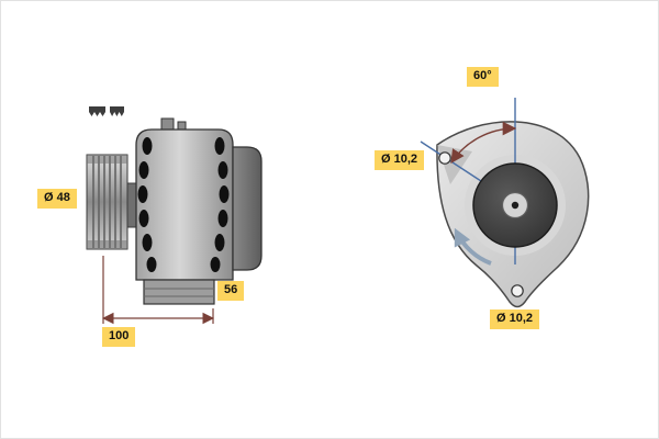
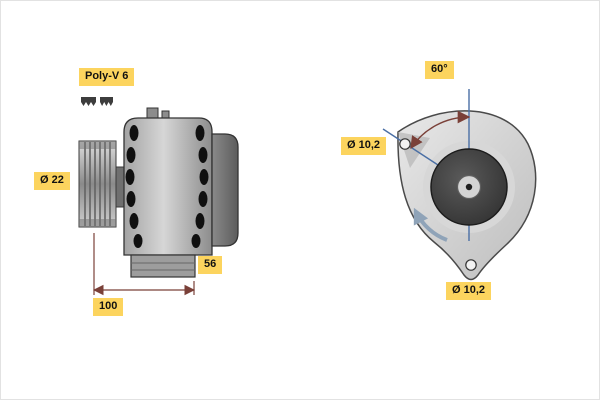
+ Poly-V 6
- Ø 48
+ Ø 22
  56
  100
  60°
  Ø 10,2
  Ø 10,2
